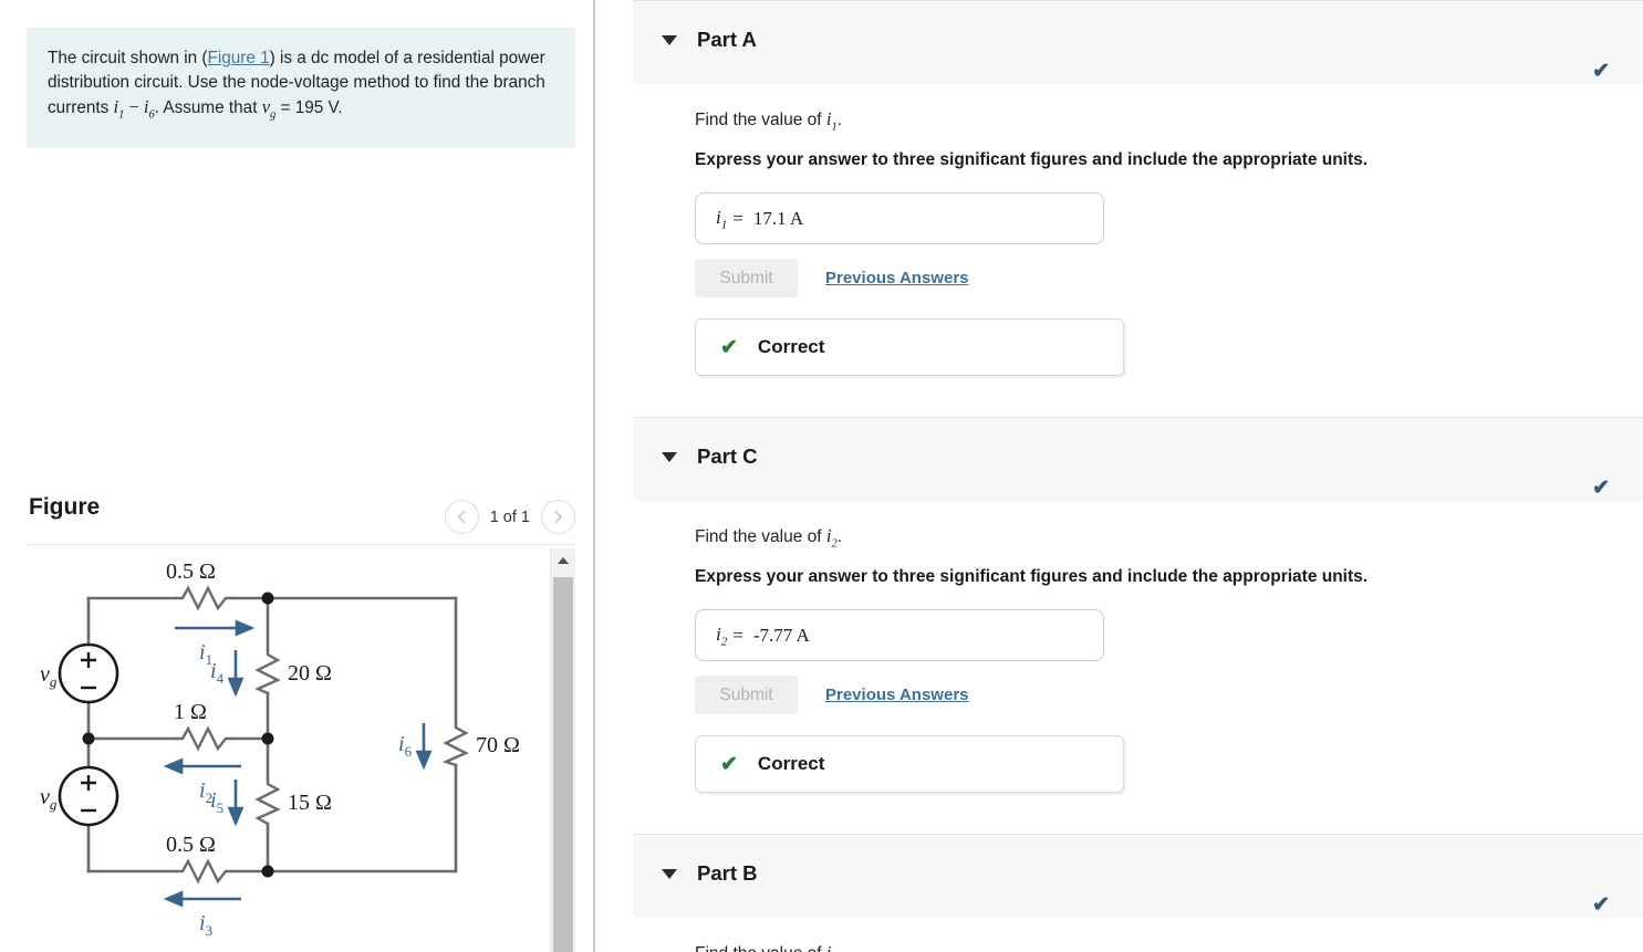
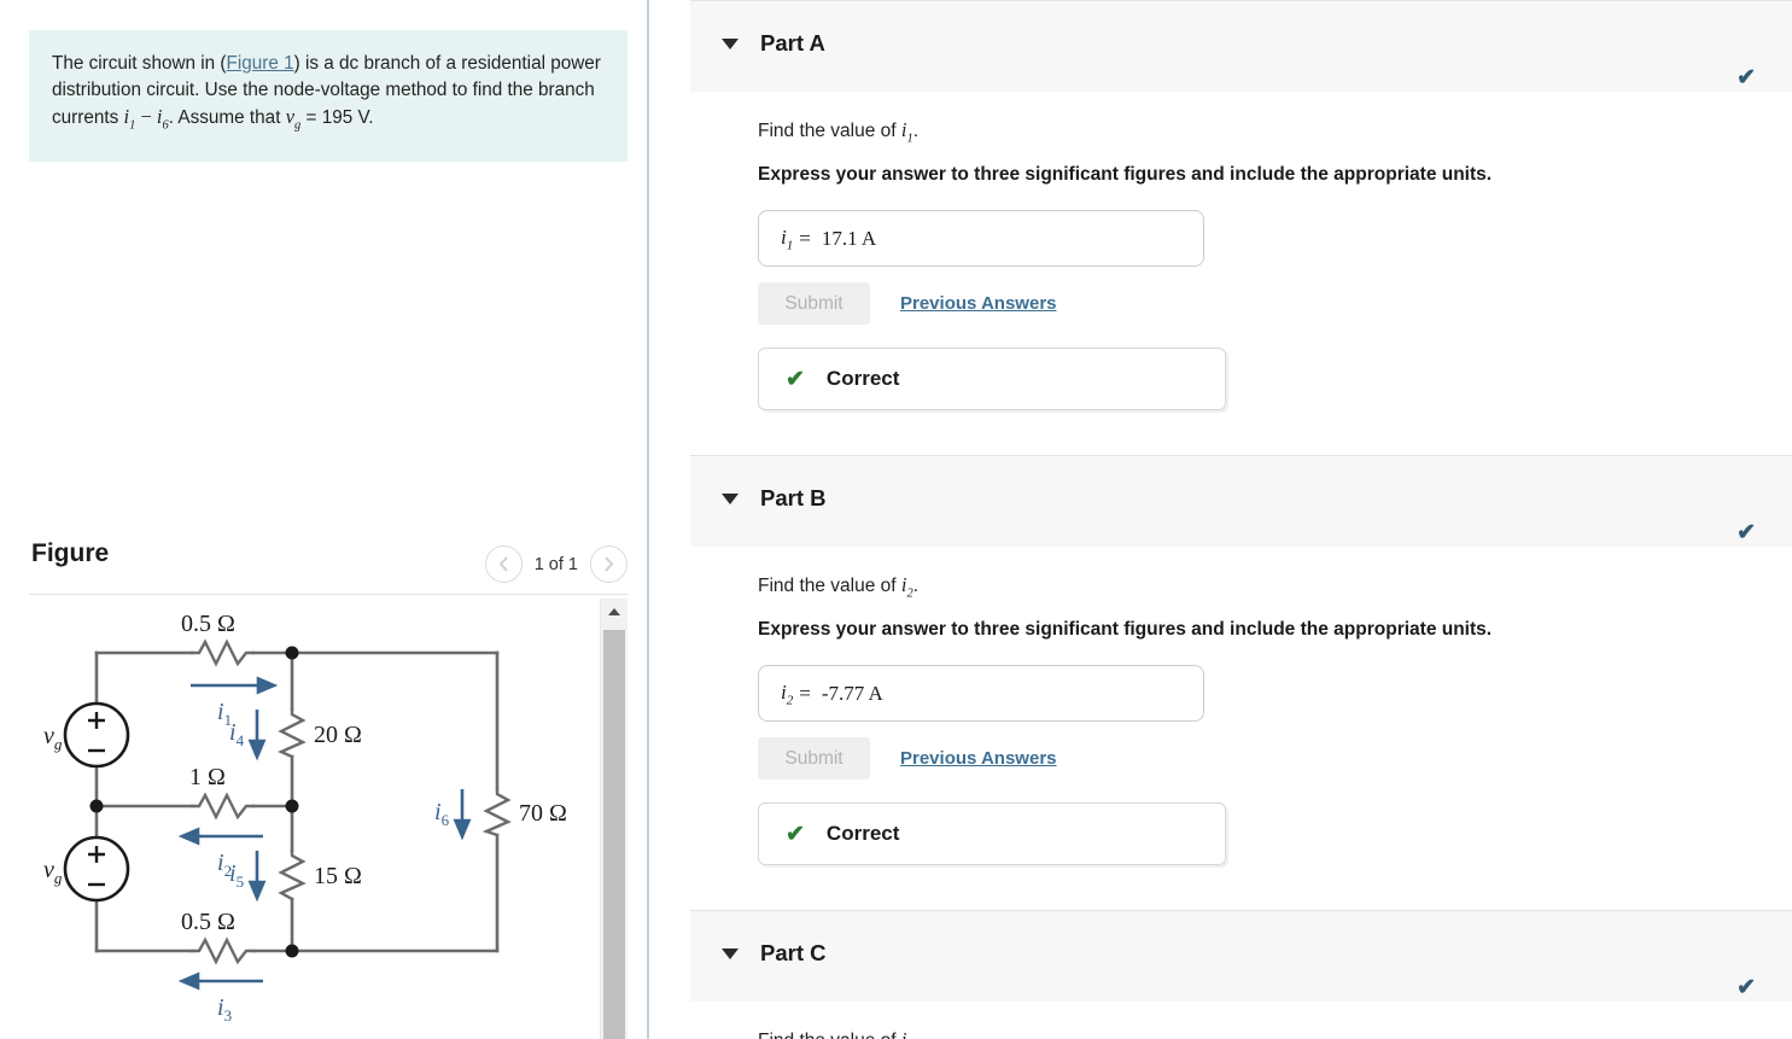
- The circuit shown in (Figure 1) is a dc model of a residential power distribution circuit. Use the node-voltage method to find the branch currents i1 − i6. Assume that vg = 195 V.
+ The circuit shown in (Figure 1) is a dc branch of a residential power distribution circuit. Use the node-voltage method to find the branch currents i1 − i6. Assume that vg = 195 V.
  Figure
  1 of 1
  vg
  vg
  0.5 Ω
  1 Ω
  0.5 Ω
  20 Ω
  15 Ω
  70 Ω
  i1
  i2
  i3
  i4
  i5
  i6
  Part A
  ✔
  Find the value of i1.
  Express your answer to three significant figures and include the appropriate units.
  i1
  =
  17.1 A
  Submit
  Previous Answers
  ✔
  Correct
- Part C
+ Part B
  ✔
  Find the value of i2.
  Express your answer to three significant figures and include the appropriate units.
  i2
  =
  -7.77 A
  Submit
  Previous Answers
  ✔
  Correct
- Part B
+ Part C
  ✔
